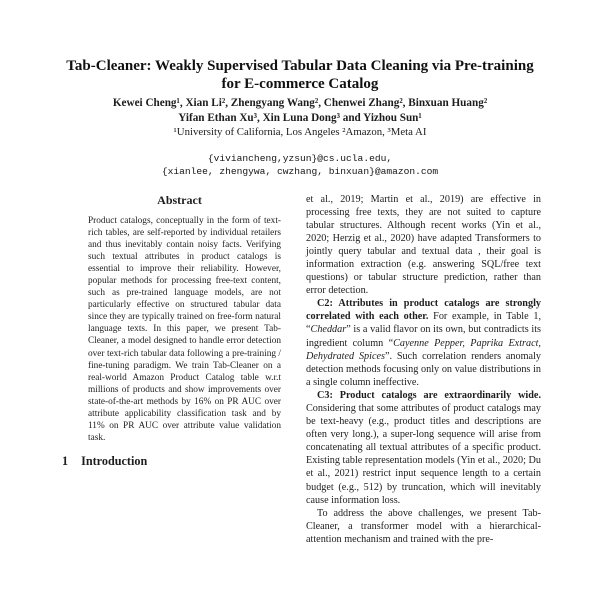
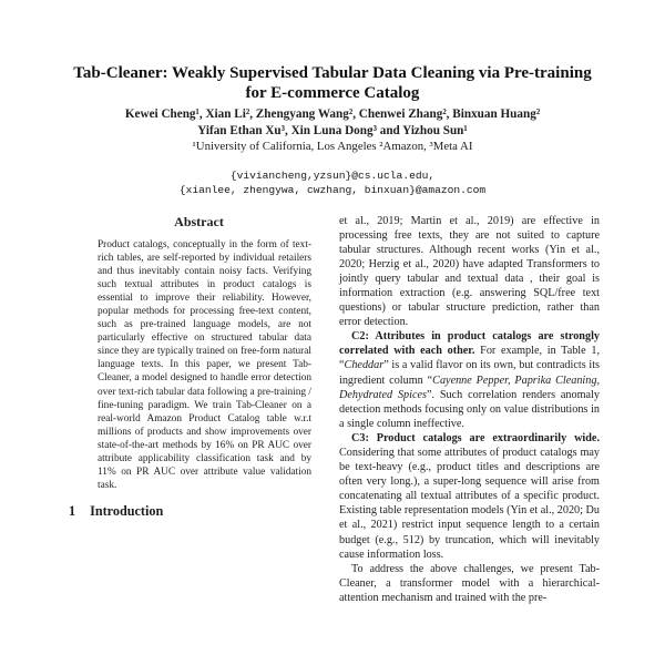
  Tab-Cleaner: Weakly Supervised Tabular Data Cleaning via Pre-training
  for E-commerce Catalog
  Kewei Cheng¹, Xian Li², Zhengyang Wang², Chenwei Zhang², Binxuan Huang²
  Yifan Ethan Xu³, Xin Luna Dong³ and Yizhou Sun¹
  ¹University of California, Los Angeles ²Amazon, ³Meta AI
  {viviancheng,yzsun}@cs.ucla.edu,
  {xianlee, zhengywa, cwzhang, binxuan}@amazon.com
  Abstract
  Product catalogs, conceptually in the form of text-rich tables, are self-reported by individual retailers and thus inevitably contain noisy facts. Verifying such textual attributes in product catalogs is essential to improve their reliability. However, popular methods for processing free-text content, such as pre-trained language models, are not particularly effective on structured tabular data since they are typically trained on free-form natural language texts. In this paper, we present Tab-Cleaner, a model designed to handle error detection over text-rich tabular data following a pre-training / fine-tuning paradigm. We train Tab-Cleaner on a real-world Amazon Product Catalog table w.r.t millions of products and show improvements over state-of-the-art methods by 16% on PR AUC over attribute applicability classification task and by 11% on PR AUC over attribute value validation task.
  1 Introduction
  et al., 2019; Martin et al., 2019) are effective in processing free texts, they are not suited to capture tabular structures. Although recent works (Yin et al., 2020; Herzig et al., 2020) have adapted Transformers to jointly query tabular and textual data , their goal is information extraction (e.g. answering SQL/free text questions) or tabular structure prediction, rather than error detection.
- C2: Attributes in product catalogs are strongly correlated with each other. For example, in Table 1, “Cheddar” is a valid flavor on its own, but contradicts its ingredient column “Cayenne Pepper, Paprika Extract, Dehydrated Spices”. Such correlation renders anomaly detection methods focusing only on value distributions in a single column ineffective.
+ C2: Attributes in product catalogs are strongly correlated with each other. For example, in Table 1, “Cheddar” is a valid flavor on its own, but contradicts its ingredient column “Cayenne Pepper, Paprika Cleaning, Dehydrated Spices”. Such correlation renders anomaly detection methods focusing only on value distributions in a single column ineffective.
  C3: Product catalogs are extraordinarily wide. Considering that some attributes of product catalogs may be text-heavy (e.g., product titles and descriptions are often very long.), a super-long sequence will arise from concatenating all textual attributes of a specific product. Existing table representation models (Yin et al., 2020; Du et al., 2021) restrict input sequence length to a certain budget (e.g., 512) by truncation, which will inevitably cause information loss.
  To address the above challenges, we present Tab-Cleaner, a transformer model with a hierarchical-attention mechanism and trained with the pre-
